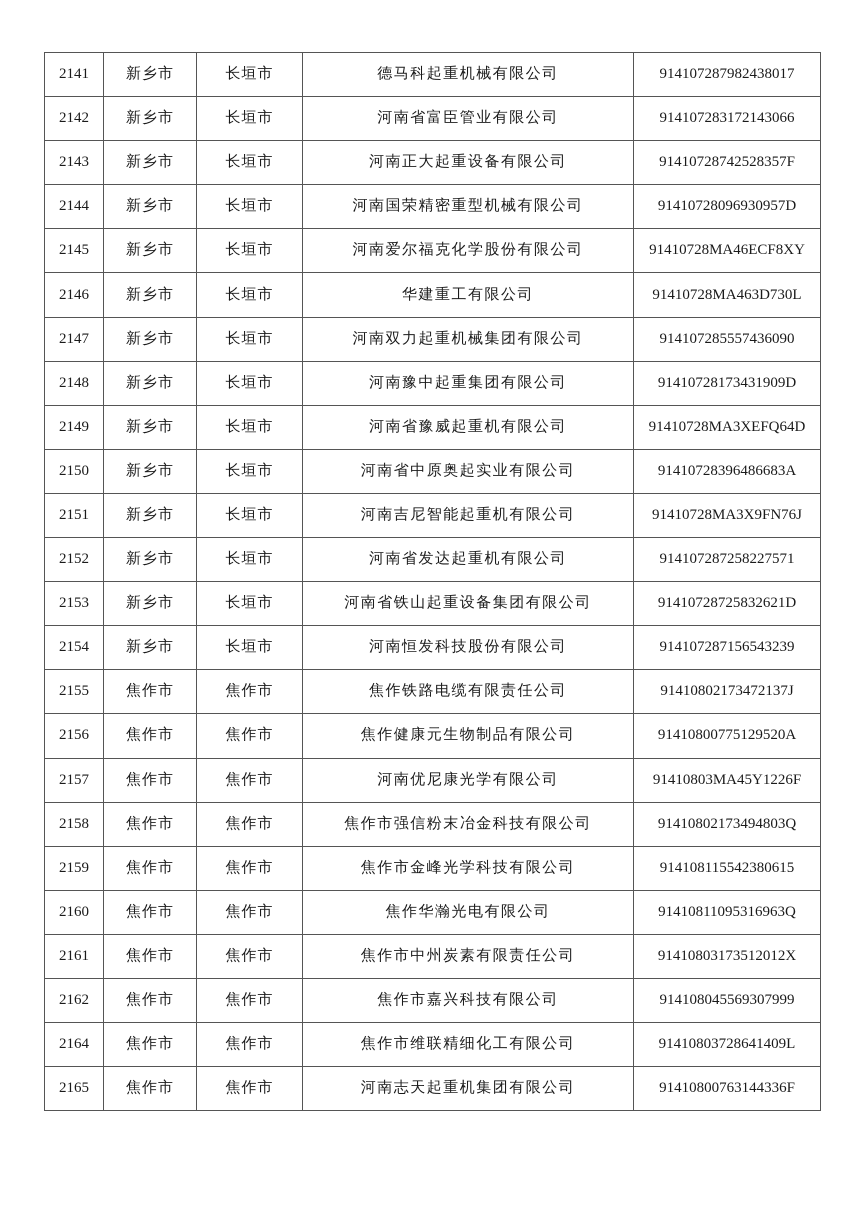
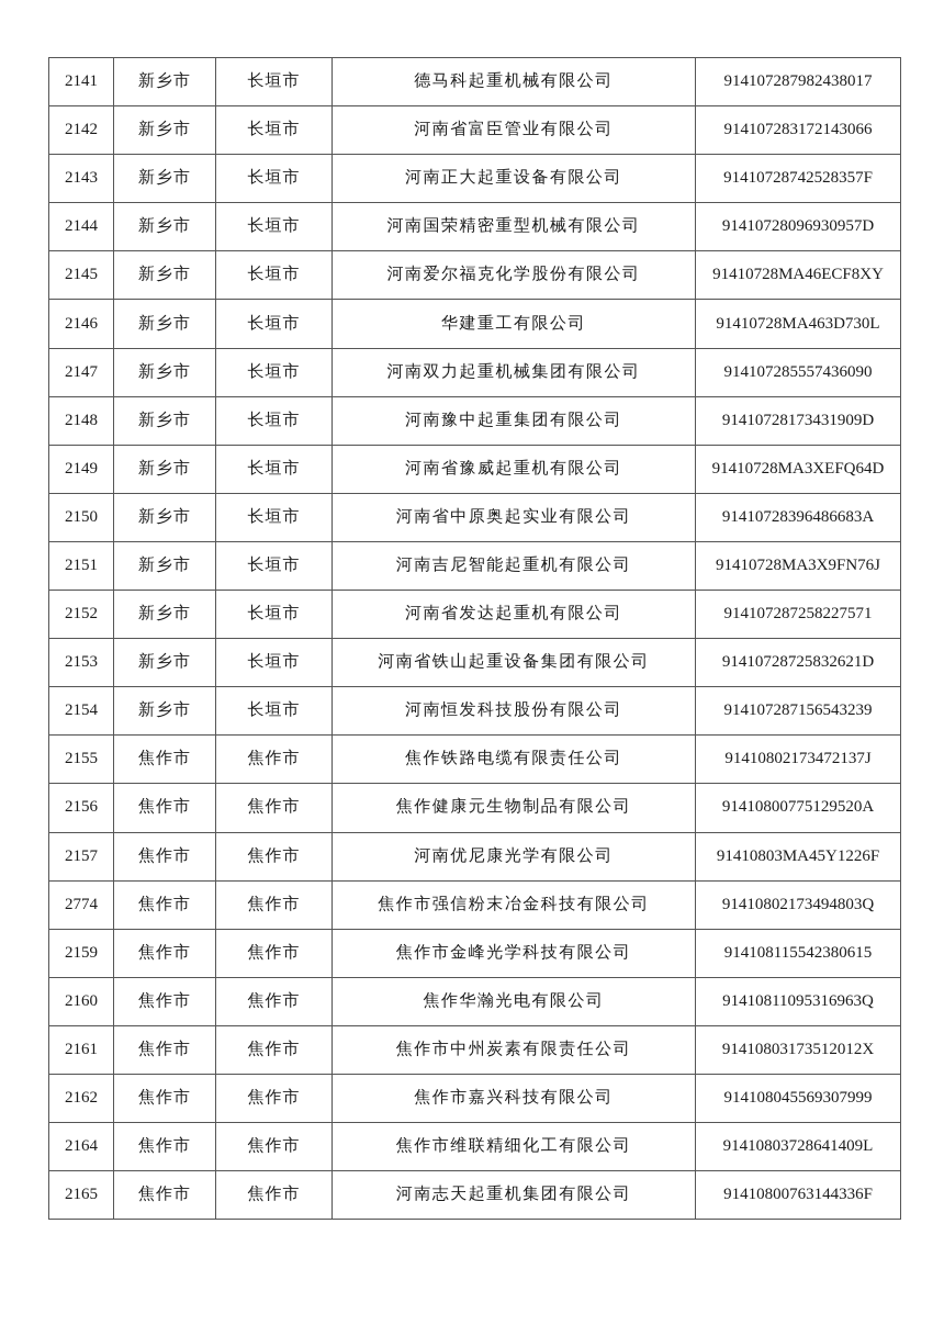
  2141	新乡市	长垣市	德马科起重机械有限公司	914107287982438017
  2142	新乡市	长垣市	河南省富臣管业有限公司	914107283172143066
  2143	新乡市	长垣市	河南正大起重设备有限公司	91410728742528357F
  2144	新乡市	长垣市	河南国荣精密重型机械有限公司	91410728096930957D
  2145	新乡市	长垣市	河南爱尔福克化学股份有限公司	91410728MA46ECF8XY
  2146	新乡市	长垣市	华建重工有限公司	91410728MA463D730L
  2147	新乡市	长垣市	河南双力起重机械集团有限公司	914107285557436090
  2148	新乡市	长垣市	河南豫中起重集团有限公司	91410728173431909D
  2149	新乡市	长垣市	河南省豫威起重机有限公司	91410728MA3XEFQ64D
  2150	新乡市	长垣市	河南省中原奥起实业有限公司	91410728396486683A
  2151	新乡市	长垣市	河南吉尼智能起重机有限公司	91410728MA3X9FN76J
  2152	新乡市	长垣市	河南省发达起重机有限公司	914107287258227571
  2153	新乡市	长垣市	河南省铁山起重设备集团有限公司	91410728725832621D
  2154	新乡市	长垣市	河南恒发科技股份有限公司	914107287156543239
  2155	焦作市	焦作市	焦作铁路电缆有限责任公司	91410802173472137J
  2156	焦作市	焦作市	焦作健康元生物制品有限公司	91410800775129520A
  2157	焦作市	焦作市	河南优尼康光学有限公司	91410803MA45Y1226F
- 2158	焦作市	焦作市	焦作市强信粉末冶金科技有限公司	91410802173494803Q
+ 2774	焦作市	焦作市	焦作市强信粉末冶金科技有限公司	91410802173494803Q
  2159	焦作市	焦作市	焦作市金峰光学科技有限公司	914108115542380615
  2160	焦作市	焦作市	焦作华瀚光电有限公司	91410811095316963Q
  2161	焦作市	焦作市	焦作市中州炭素有限责任公司	91410803173512012X
  2162	焦作市	焦作市	焦作市嘉兴科技有限公司	914108045569307999
  2164	焦作市	焦作市	焦作市维联精细化工有限公司	91410803728641409L
  2165	焦作市	焦作市	河南志天起重机集团有限公司	91410800763144336F
